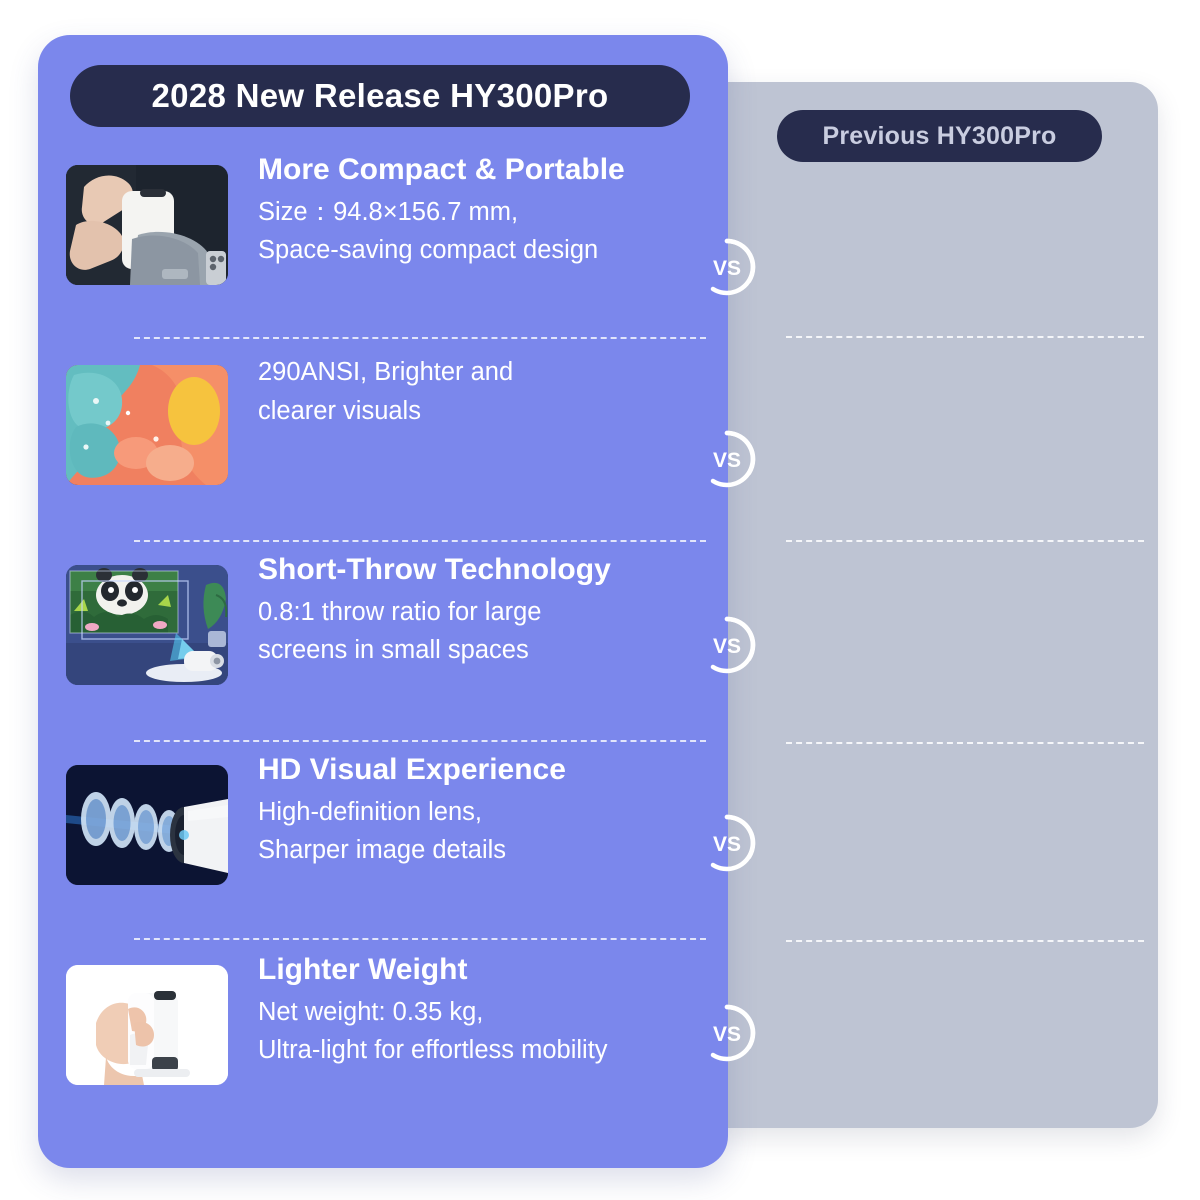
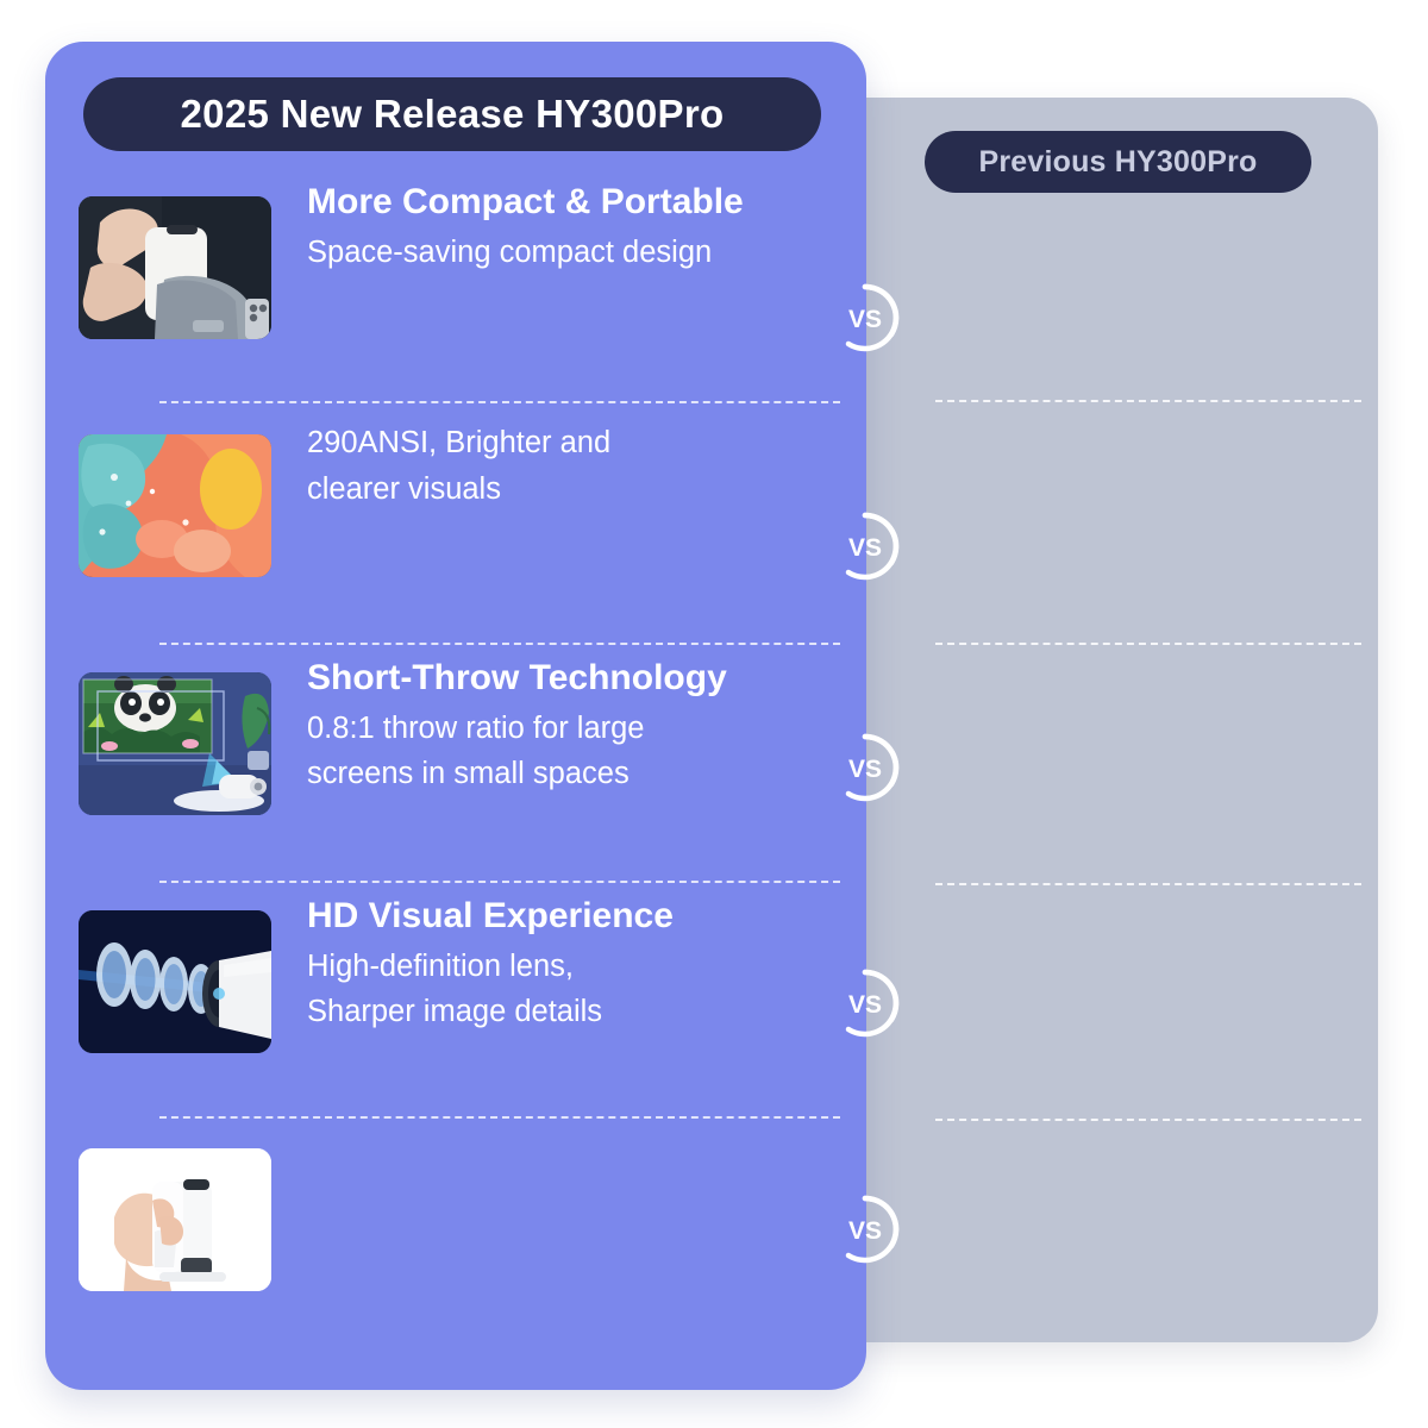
  Previous HY300Pro
- 2028 New Release HY300Pro
+ 2025 New Release HY300Pro
  More Compact & Portable
- Size：94.8×156.7 mm,
  Space-saving compact design
  290ANSI, Brighter and
  clearer visuals
  Short-Throw Technology
  0.8:1 throw ratio for large
  screens in small spaces
  HD Visual Experience
  High-definition lens,
  Sharper image details
- Lighter Weight
- Net weight: 0.35 kg,
- Ultra-light for effortless mobility
  VS
  VS
  VS
  VS
  VS
